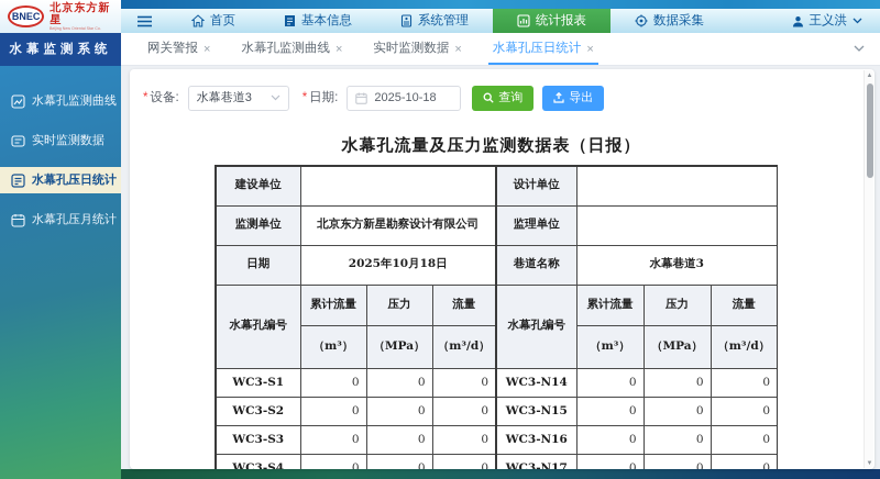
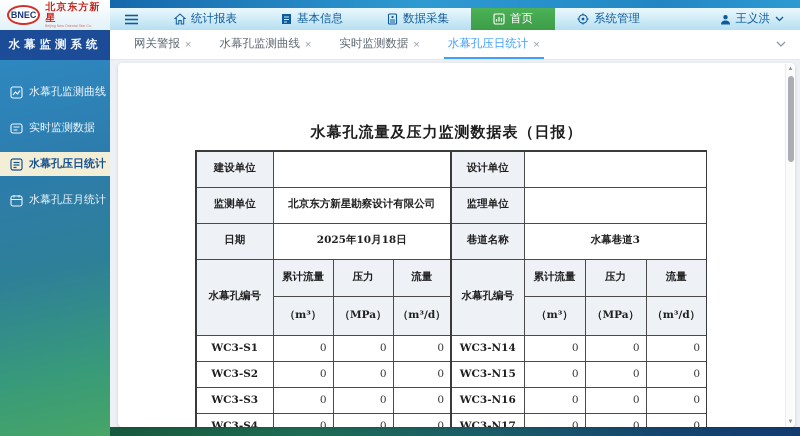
  BNEC
  北京东方新星
- 首页
+ 统计报表
  基本信息
- 系统管理
+ 数据采集
- 统计报表
+ 首页
- 数据采集
+ 系统管理
  王义洪
  水幕监测系统
  水幕孔监测曲线
  实时监测数据
  水幕孔压日统计
  水幕孔压月统计
  网关警报
  ×
  水幕孔监测曲线
  ×
  实时监测数据
  ×
  水幕孔压日统计
  ×
- * 设备:
- 水幕巷道3
- * 日期:
- 2025-10-18
- 查询
- 导出
  水幕孔流量及压力监测数据表（日报）
  建设单位		设计单位
  监测单位	北京东方新星勘察设计有限公司	监理单位
  日期	2025年10月18日	巷道名称	水幕巷道3
  水幕孔编号	累计流量	压力	流量	水幕孔编号	累计流量	压力	流量
  （m³）	（MPa）	（m³/d）	（m³）	（MPa）	（m³/d）
  WC3-S1	0	0	0	WC3-N14	0	0	0
  WC3-S2	0	0	0	WC3-N15	0	0	0
  WC3-S3	0	0	0	WC3-N16	0	0	0
  WC3-S4	0	0	0	WC3-N17	0	0	0
